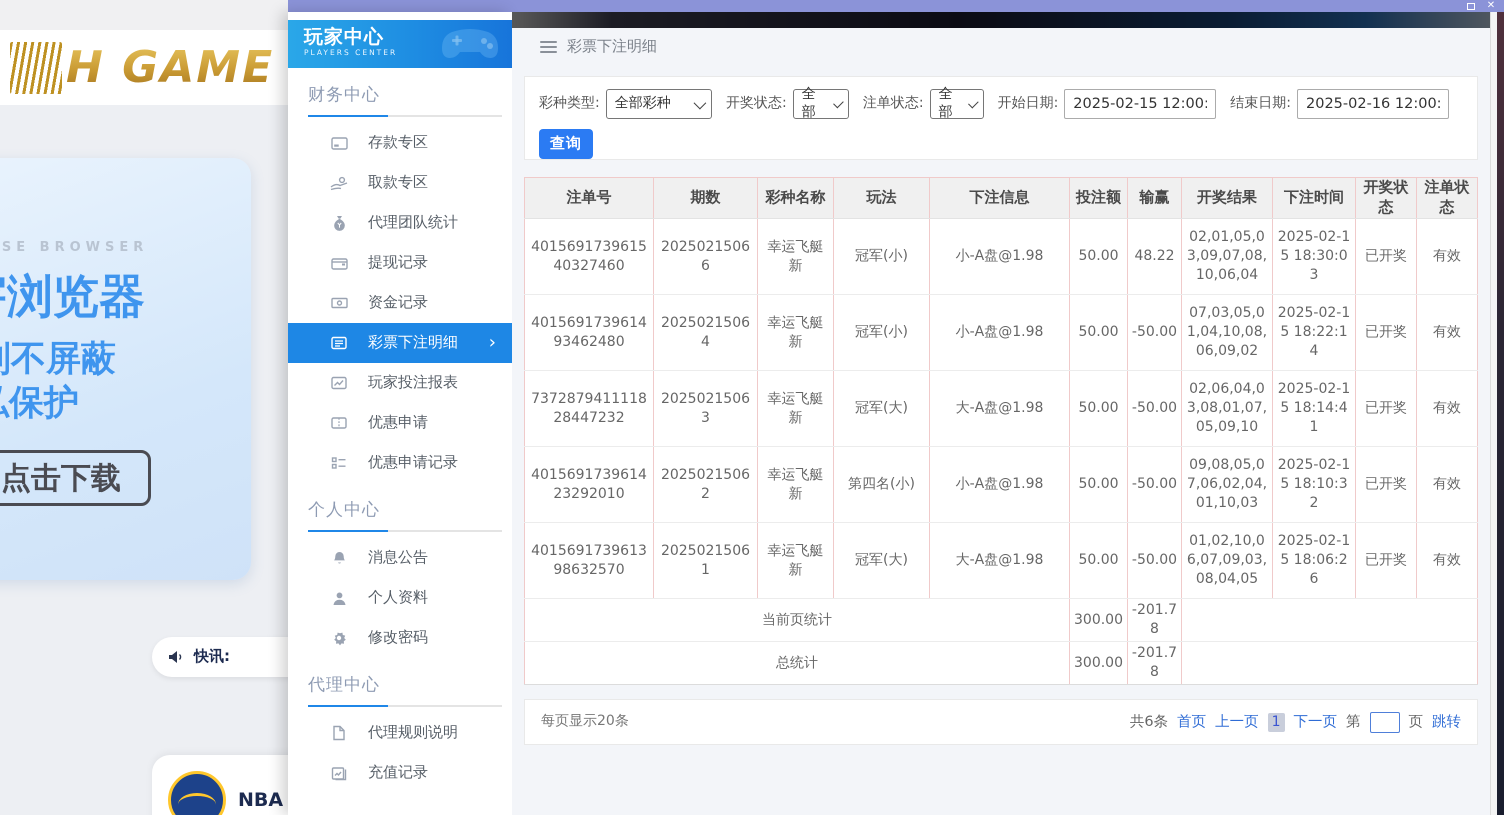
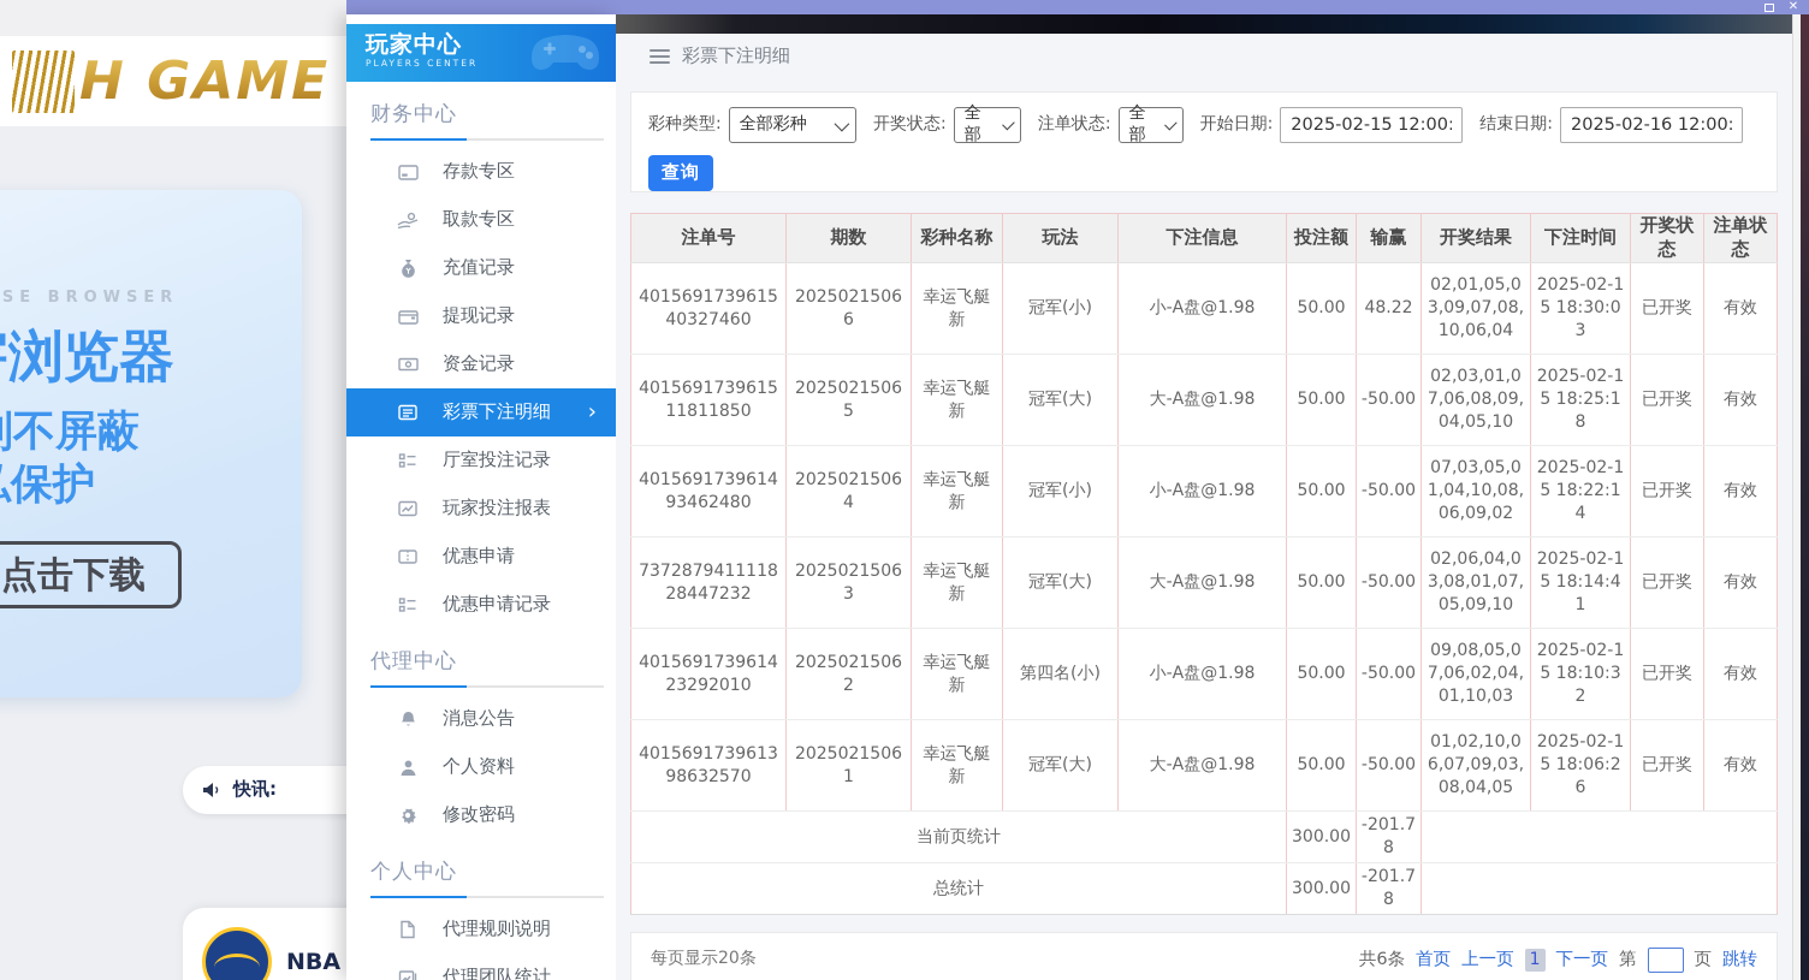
  H GAME
  SE BROWSER
  浏览器
  点击下载
  快讯:
  NBA
  ✕
  玩家中心
  PLAYERS CENTER
  财务中心
  存款专区
  取款专区
- 代理团队统计
+ 充值记录
  提现记录
  资金记录
  彩票下注明细
  ›
+ 厅室投注记录
  玩家投注报表
  优惠申请
  优惠申请记录
- 个人中心
+ 代理中心
  消息公告
  个人资料
  修改密码
- 代理中心
+ 个人中心
  代理规则说明
- 充值记录
+ 代理团队统计
  彩票下注明细
  彩种类型:
  全部彩种
  开奖状态:
  全部
  注单状态:
  全部
  开始日期:
  2025-02-15 12:00:
  结束日期:
  2025-02-16 12:00:
  查询
  注单号	期数	彩种名称	玩法	下注信息	投注额	输赢	开奖结果	下注时间	开奖状态	注单状态
  401569173961540327460	20250215066	幸运飞艇新	冠军(小)	小-A盘@1.98	50.00	48.22	02,01,05,03,09,07,08,10,06,04	2025-02-15 18:30:03	已开奖	有效
+ 401569173961511811850	20250215065	幸运飞艇新	冠军(大)	大-A盘@1.98	50.00	-50.00	02,03,01,07,06,08,09,04,05,10	2025-02-15 18:25:18	已开奖	有效
  401569173961493462480	20250215064	幸运飞艇新	冠军(小)	小-A盘@1.98	50.00	-50.00	07,03,05,01,04,10,08,06,09,02	2025-02-15 18:22:14	已开奖	有效
  737287941111828447232	20250215063	幸运飞艇新	冠军(大)	大-A盘@1.98	50.00	-50.00	02,06,04,03,08,01,07,05,09,10	2025-02-15 18:14:41	已开奖	有效
  401569173961423292010	20250215062	幸运飞艇新	第四名(小)	小-A盘@1.98	50.00	-50.00	09,08,05,07,06,02,04,01,10,03	2025-02-15 18:10:32	已开奖	有效
  401569173961398632570	20250215061	幸运飞艇新	冠军(大)	大-A盘@1.98	50.00	-50.00	01,02,10,06,07,09,03,08,04,05	2025-02-15 18:06:26	已开奖	有效
  当前页统计	300.00	-201.78
  总统计	300.00	-201.78
  每页显示20条
  共6条
  首页
  上一页
  1
  下一页
  第
  页
  跳转
